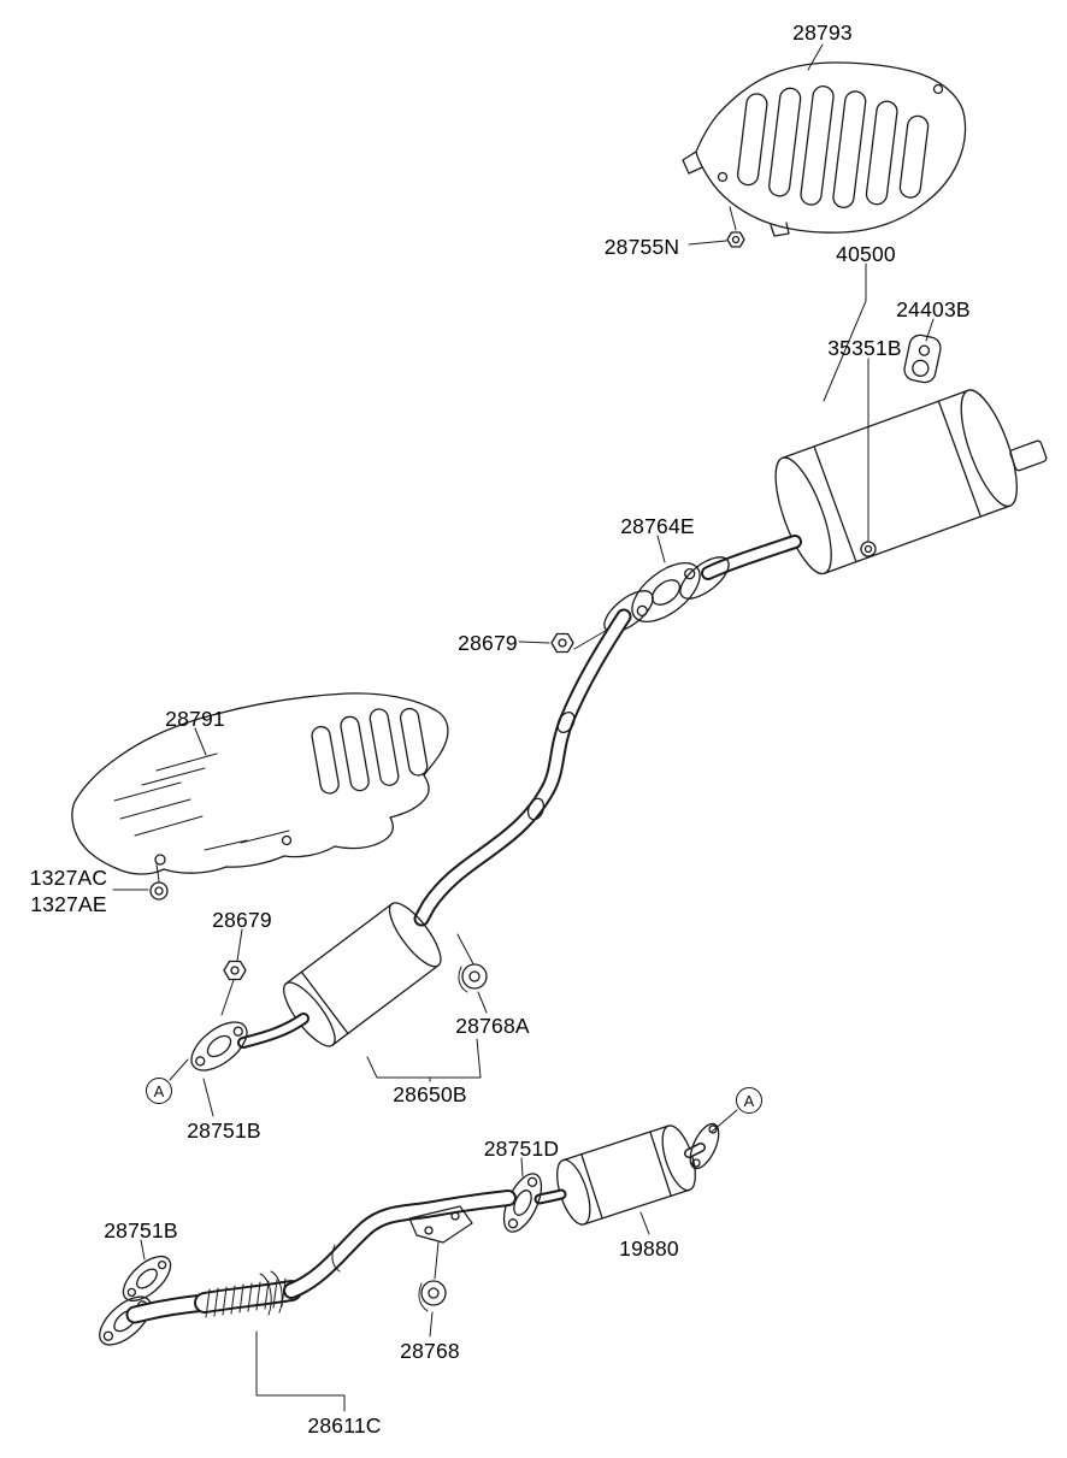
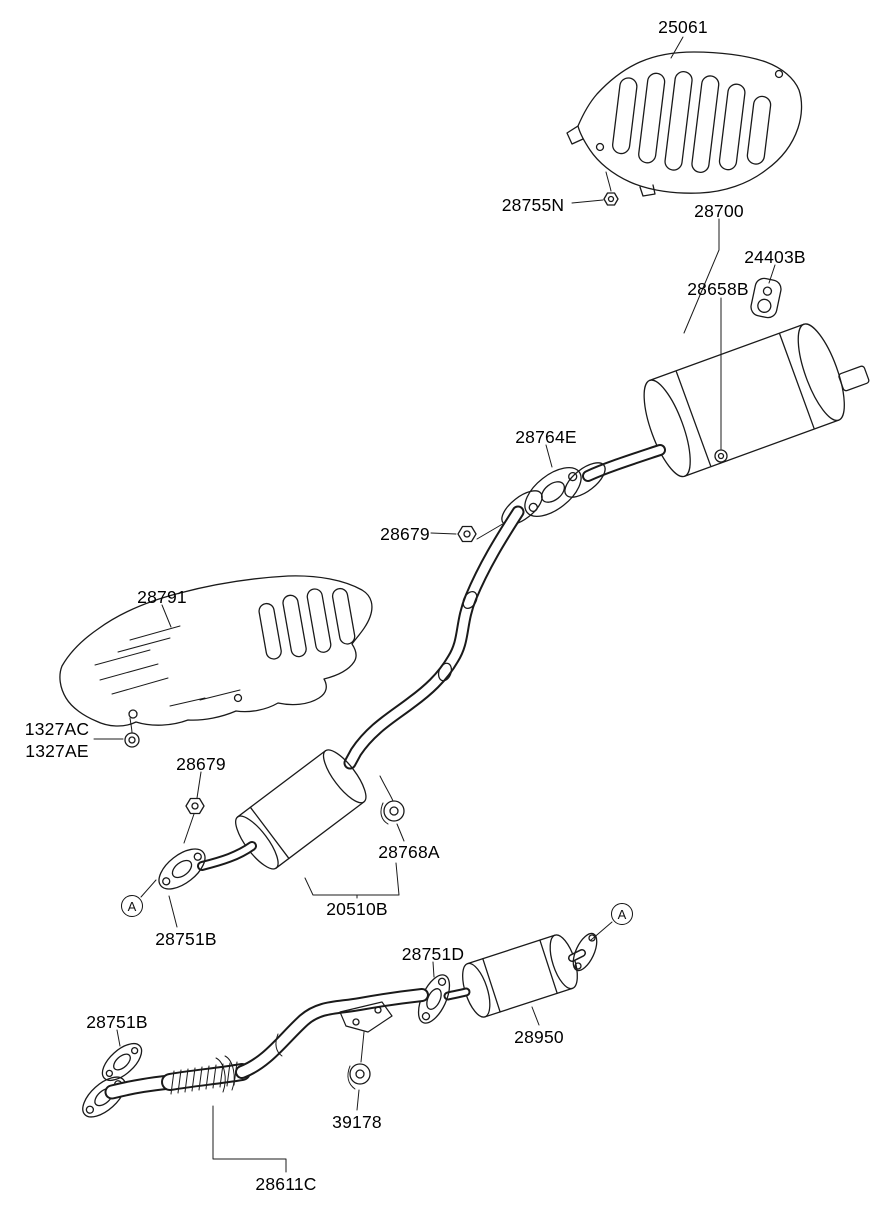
- 28793
+ 25061
  28755N
- 40500
+ 28700
  24403B
- 35351B
+ 28658B
  28764E
  28679
  28791
  1327AC
  1327AE
  28679
  28768A
- 28650B
+ 20510B
  28751B
  28751D
- 19880
+ 28950
  28751B
- 28768
+ 39178
  28611C
  A
  A
